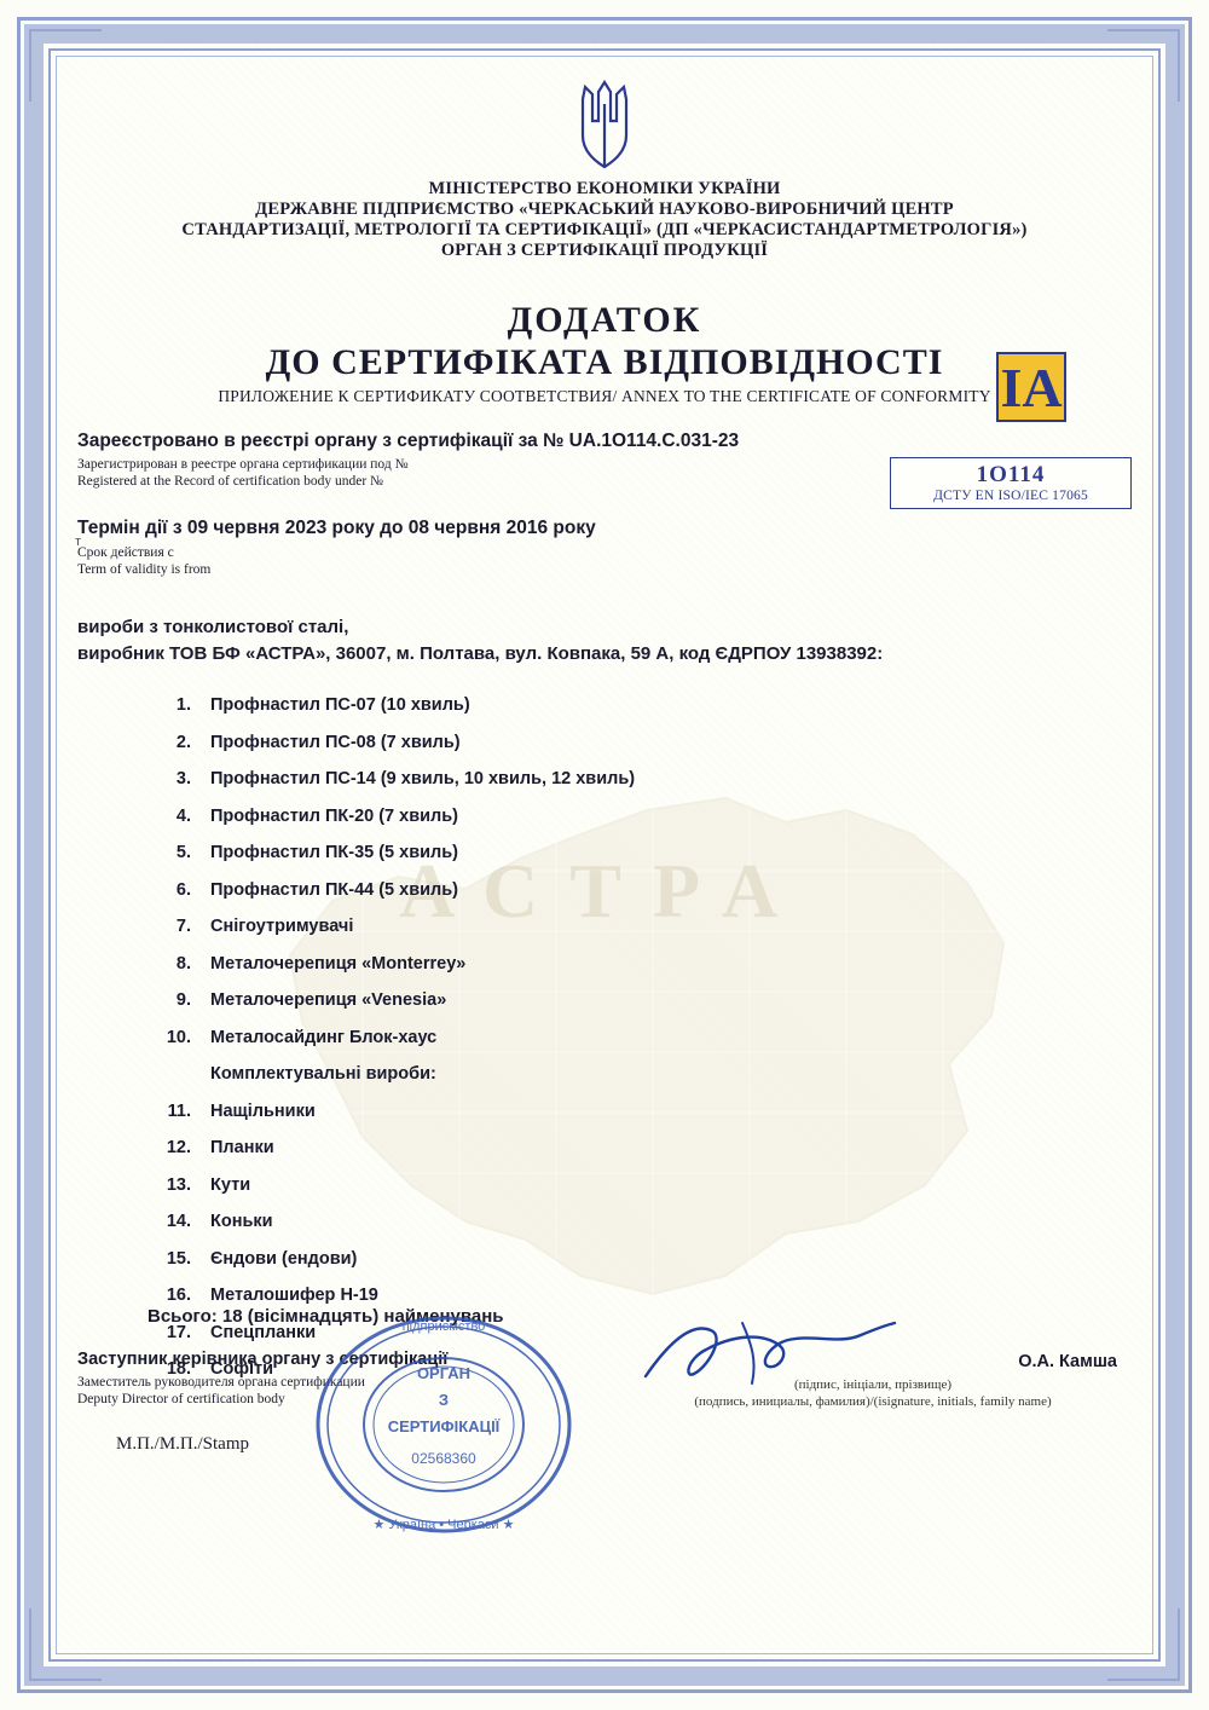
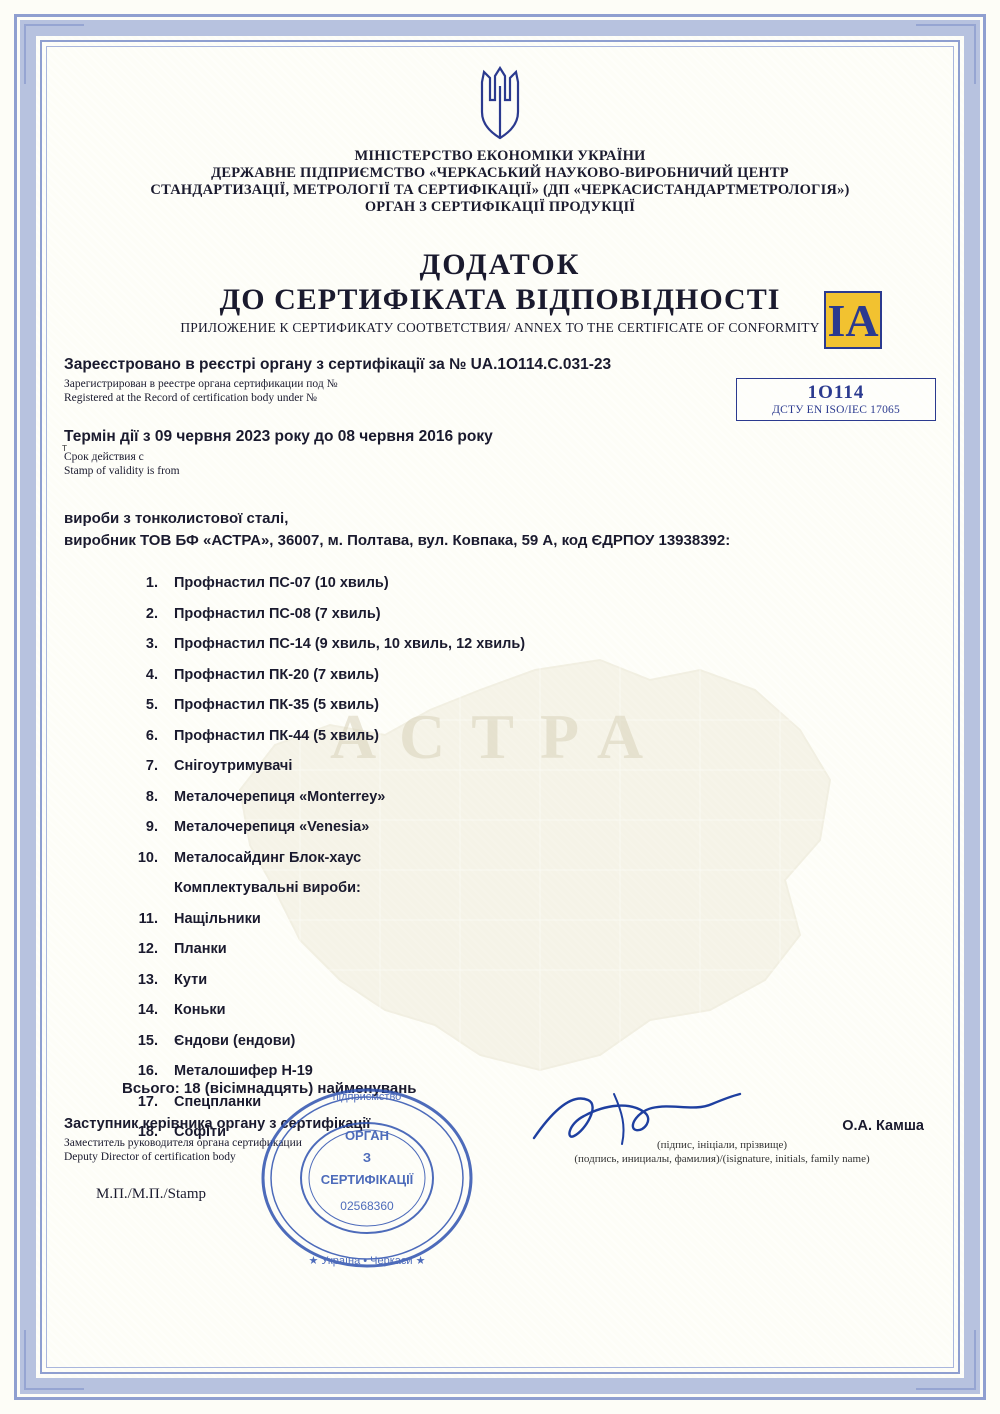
  АСТРА
  МІНІСТЕРСТВО ЕКОНОМІКИ УКРАЇНИ
  ДЕРЖАВНЕ ПІДПРИЄМСТВО «ЧЕРКАСЬКИЙ НАУКОВО-ВИРОБНИЧИЙ ЦЕНТР
  СТАНДАРТИЗАЦІЇ, МЕТРОЛОГІЇ ТА СЕРТИФІКАЦІЇ» (ДП «ЧЕРКАСИСТАНДАРТМЕТРОЛОГІЯ»)
  ОРГАН З СЕРТИФІКАЦІЇ ПРОДУКЦІЇ
  ДОДАТОК
  ДО СЕРТИФІКАТА ВІДПОВІДНОСТІ
  ПРИЛОЖЕНИЕ К СЕРТИФИКАТУ СООТВЕТСТВИЯ/ ANNEX TO THE CERTIFICATE OF CONFORMITY
  ΙΑ
  т
  Зареєстровано в реєстрі органу з сертифікації за № UA.1О114.С.031-23
  Зарегистрирован в реестре органа сертификации под №
  Registered at the Record of certification body under №
  1О114
  ДСТУ EN ISO/IEC 17065
  Термін дії з 09 червня 2023 року до 08 червня 2016 року
  Срок действия с
- Term of validity is from
+ Stamp of validity is from
  вироби з тонколистової сталі,
  виробник ТОВ БФ «АСТРА», 36007, м. Полтава, вул. Ковпака, 59 А, код ЄДРПОУ 13938392:
  1.
  Профнастил ПС-07 (10 хвиль)
  2.
  Профнастил ПС-08 (7 хвиль)
  3.
  Профнастил ПС-14 (9 хвиль, 10 хвиль, 12 хвиль)
  4.
  Профнастил ПК-20 (7 хвиль)
  5.
  Профнастил ПК-35 (5 хвиль)
  6.
  Профнастил ПК-44 (5 хвиль)
  7.
  Снігоутримувачі
  8.
  Металочерепиця «Monterrey»
  9.
  Металочерепиця «Venesia»
  10.
  Металосайдинг Блок-хаус
  Комплектувальні вироби:
  11.
  Нащільники
  12.
  Планки
  13.
  Кути
  14.
  Коньки
  15.
  Єндови (ендови)
  16.
  Металошифер Н-19
  17.
  Спецпланки
  18.
  Софіти
  Всього: 18 (вісімнадцять) найменувань
  Заступник керівника органу з сертифікації
  Заместитель руководителя органа сертификации
  Deputy Director of certification body
  М.П./М.П./Stamp
  ОРГАН
  З
  СЕРТИФІКАЦІЇ
  02568360
  підприємство
  ★ Україна • Черкаси ★
  О.А. Камша
  (підпис, ініціали, прізвище)
  (подпись, инициалы, фамилия)/(isignature, initials, family name)
